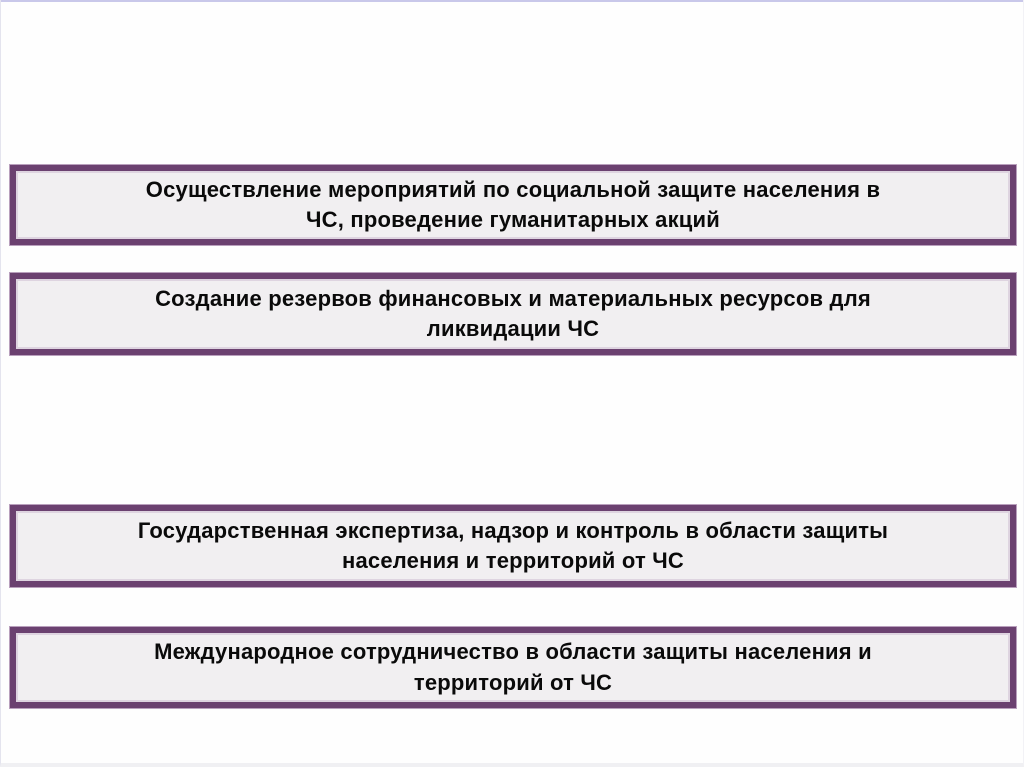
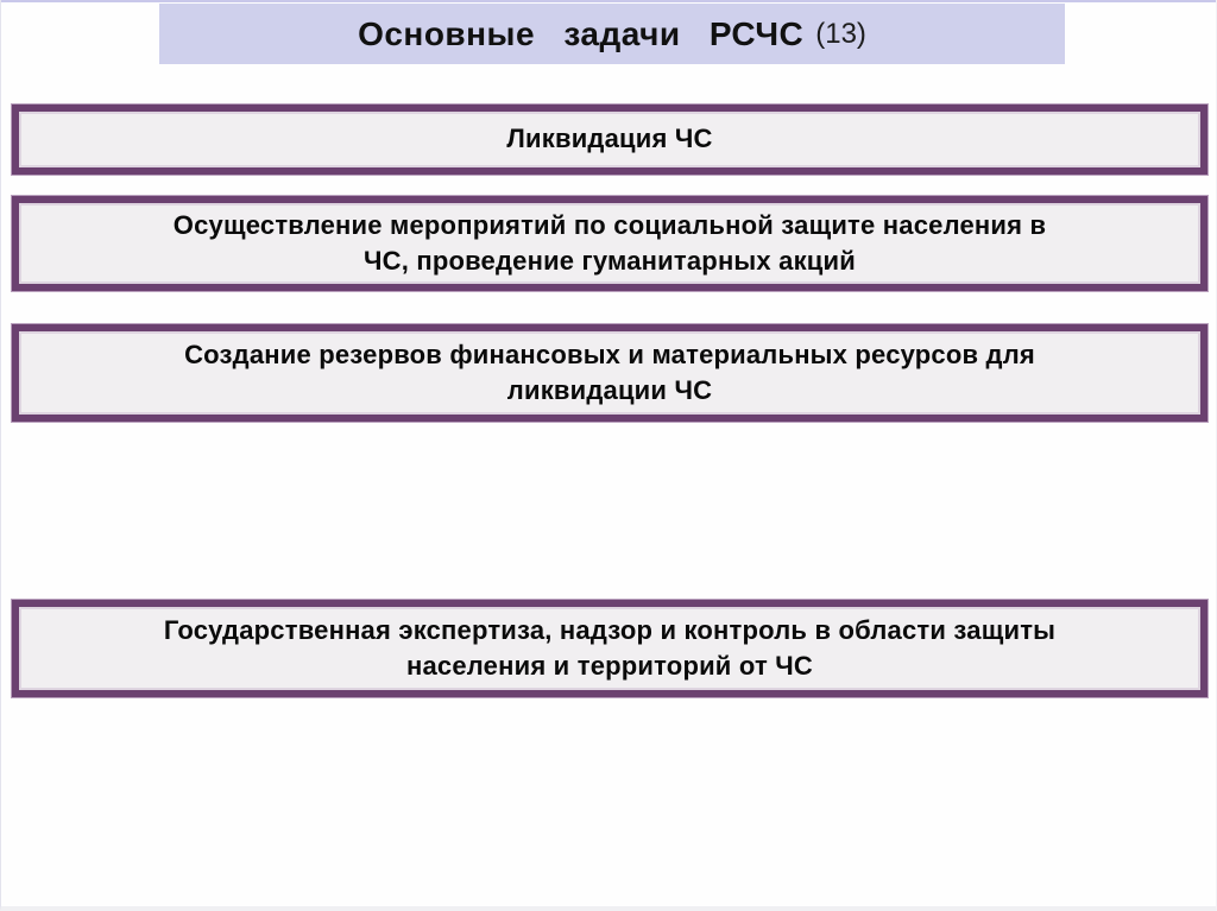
+ Основные задачи РСЧС
+ (13)
+ Ликвидация ЧС
  Осуществление мероприятий по социальной защите населения в
  ЧС, проведение гуманитарных акций
  Создание резервов финансовых и материальных ресурсов для
  ликвидации ЧС
  Государственная экспертиза, надзор и контроль в области защиты
  населения и территорий от ЧС
- Международное сотрудничество в области защиты населения и
- территорий от ЧС
